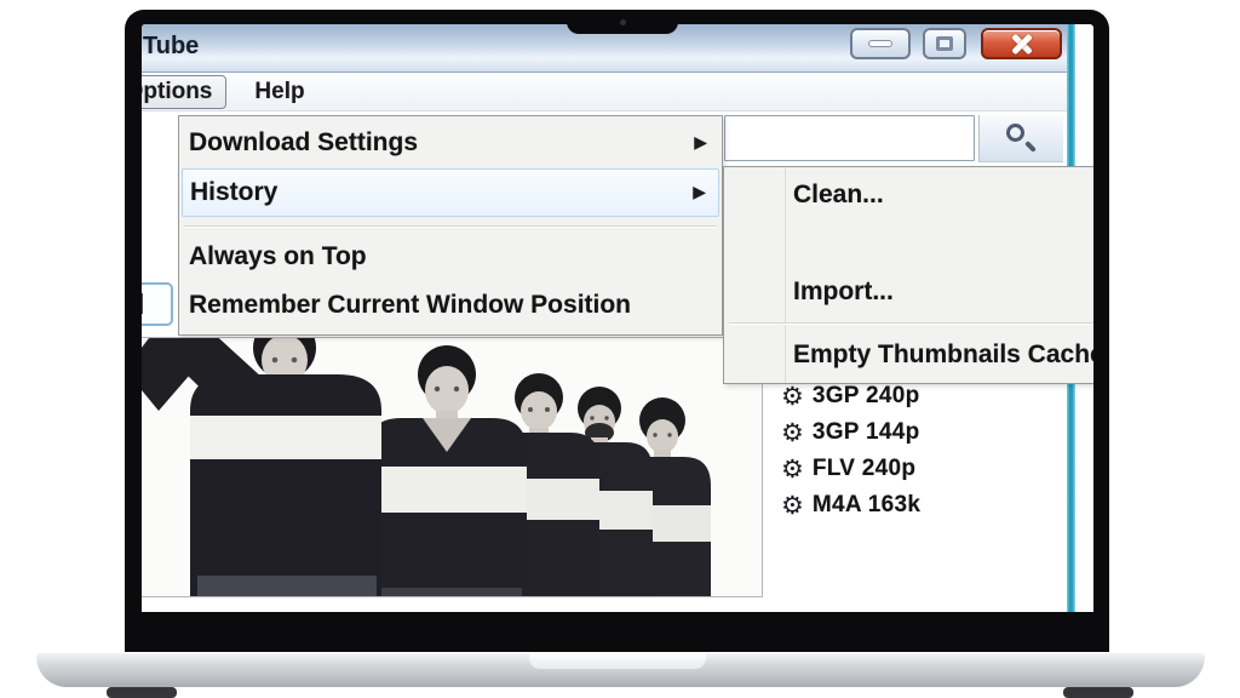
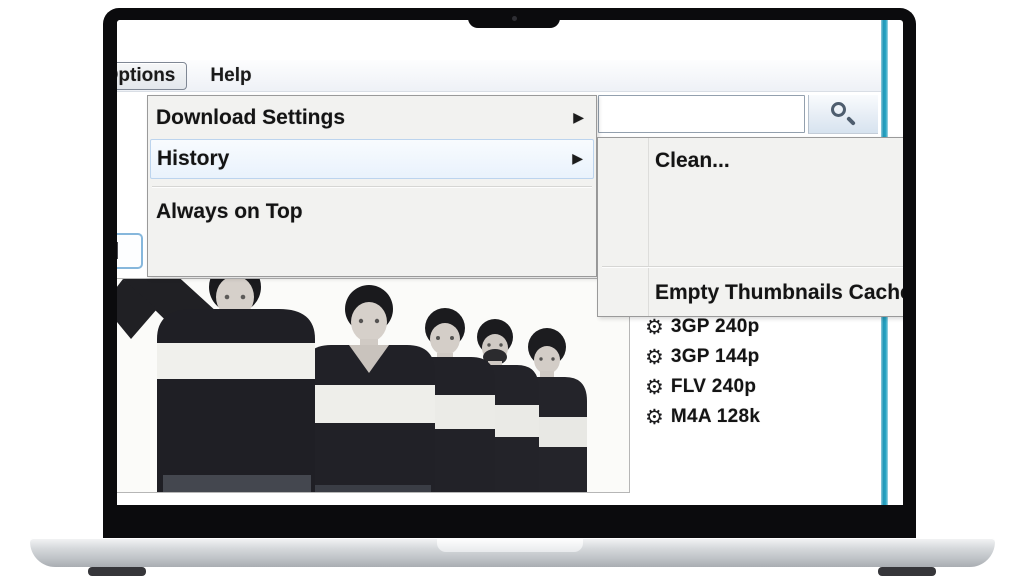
- Tube
  ptions
  Help
  ⚙
  3GP 240p
  ⚙
  3GP 144p
  ⚙
  FLV 240p
  ⚙
- M4A 163k
+ M4A 128k
  Download Settings
  ▶
  History
  ▶
  Always on Top
- Remember Current Window Position
  Clean...
- Import...
  Empty Thumbnails Cach
